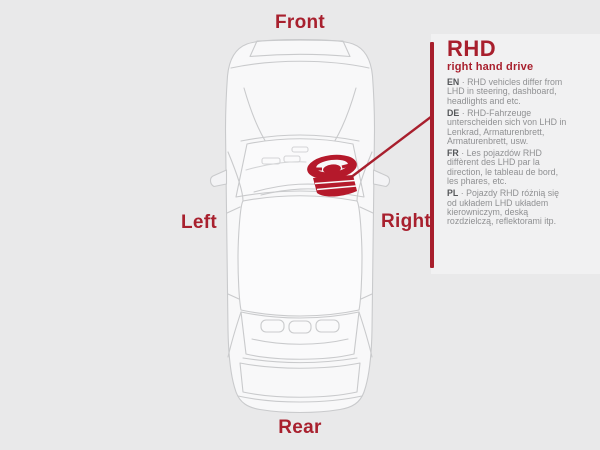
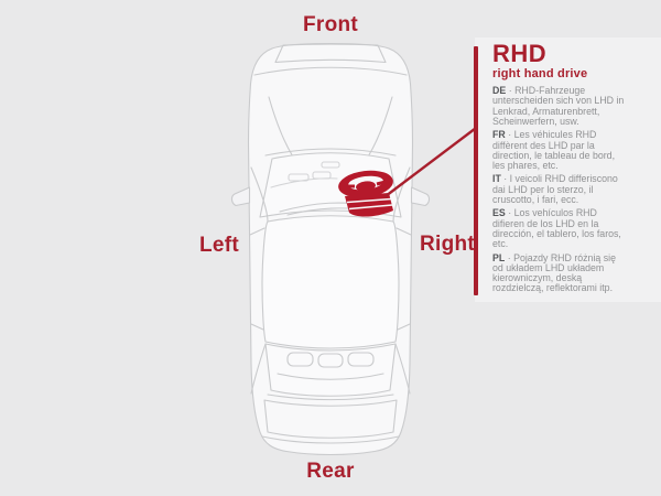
  Front
  Left
  Right
  Rear
  RHD
  right hand drive
- EN · RHD vehicles differ from LHD in steering, dashboard, headlights and etc.
- DE · RHD-Fahrzeuge unterscheiden sich von LHD in Lenkrad, Armaturenbrett, Armaturenbrett, usw.
+ DE · RHD-Fahrzeuge unterscheiden sich von LHD in Lenkrad, Armaturenbrett, Scheinwerfern, usw.
- FR · Les pojazdów RHD diffèrent des LHD par la direction, le tableau de bord, les phares, etc.
+ FR · Les véhicules RHD diffèrent des LHD par la direction, le tableau de bord, les phares, etc.
+ IT · I veicoli RHD differiscono dai LHD per lo sterzo, il cruscotto, i fari, ecc.
+ ES · Los vehículos RHD difieren de los LHD en la dirección, el tablero, los faros, etc.
  PL · Pojazdy RHD różnią się od układem LHD układem kierowniczym, deską rozdzielczą, reflektorami itp.
